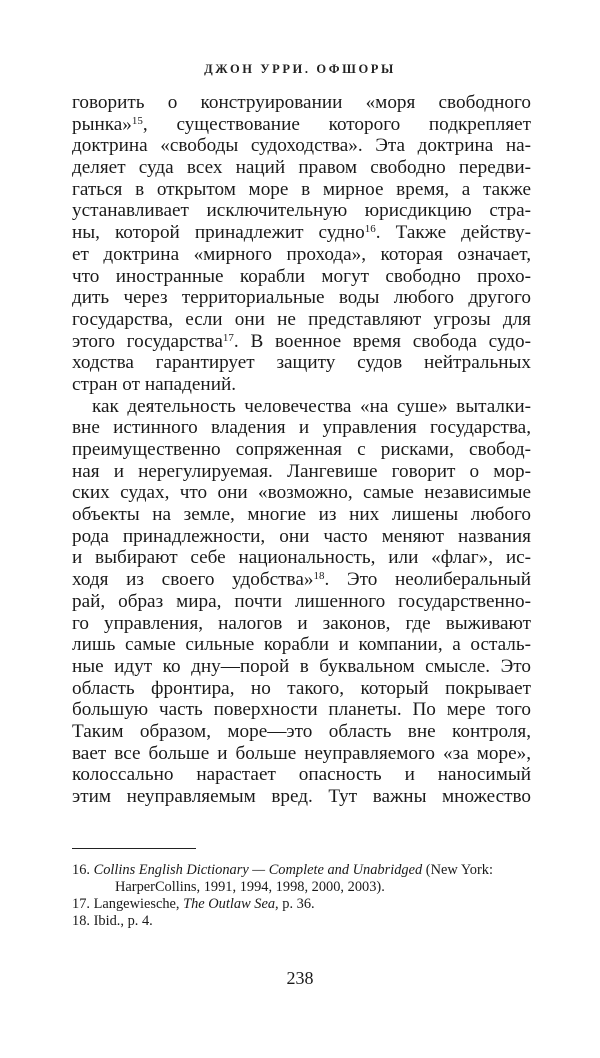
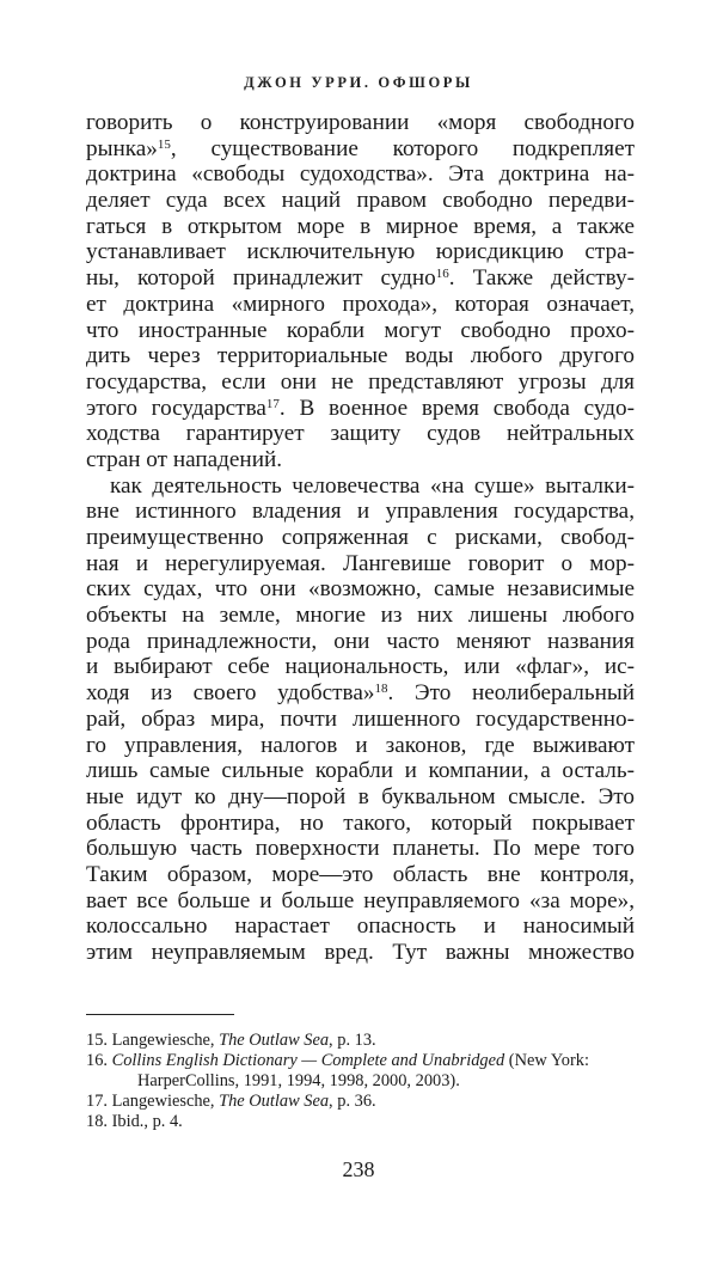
  ДЖОН УРРИ. ОФШОРЫ
  говорить о конструировании «моря свободного
  рынка»15, существование которого подкрепляет
  доктрина «свободы судоходства». Эта доктрина на-
  деляет суда всех наций правом свободно передви-
  гаться в открытом море в мирное время, а также
  устанавливает исключительную юрисдикцию стра-
  ны, которой принадлежит судно16. Также действу-
  ет доктрина «мирного прохода», которая означает,
  что иностранные корабли могут свободно прохо-
  дить через территориальные воды любого другого
  государства, если они не представляют угрозы для
  этого государства17. В военное время свобода судо-
  ходства гарантирует защиту судов нейтральных
  стран от нападений.
  как деятельность человечества «на суше» выталки-
  вне истинного владения и управления государства,
  преимущественно сопряженная с рисками, свобод-
  ная и нерегулируемая. Лангевише говорит о мор-
  ских судах, что они «возможно, самые независимые
  объекты на земле, многие из них лишены любого
  рода принадлежности, они часто меняют названия
  и выбирают себе национальность, или «флаг», ис-
  ходя из своего удобства»18. Это неолиберальный
  рай, образ мира, почти лишенного государственно-
  го управления, налогов и законов, где выживают
  лишь самые сильные корабли и компании, а осталь-
  ные идут ко дну—порой в буквальном смысле. Это
  область фронтира, но такого, который покрывает
  большую часть поверхности планеты. По мере того
  Таким образом, море—это область вне контроля,
  вает все больше и больше неуправляемого «за море»,
  колоссально нарастает опасность и наносимый
  этим неуправляемым вред. Тут важны множество
+ 15. Langewiesche, The Outlaw Sea, p. 13.
  16. Collins English Dictionary — Complete and Unabridged (New York:
  HarperCollins, 1991, 1994, 1998, 2000, 2003).
  17. Langewiesche, The Outlaw Sea, p. 36.
  18. Ibid., p. 4.
  238
